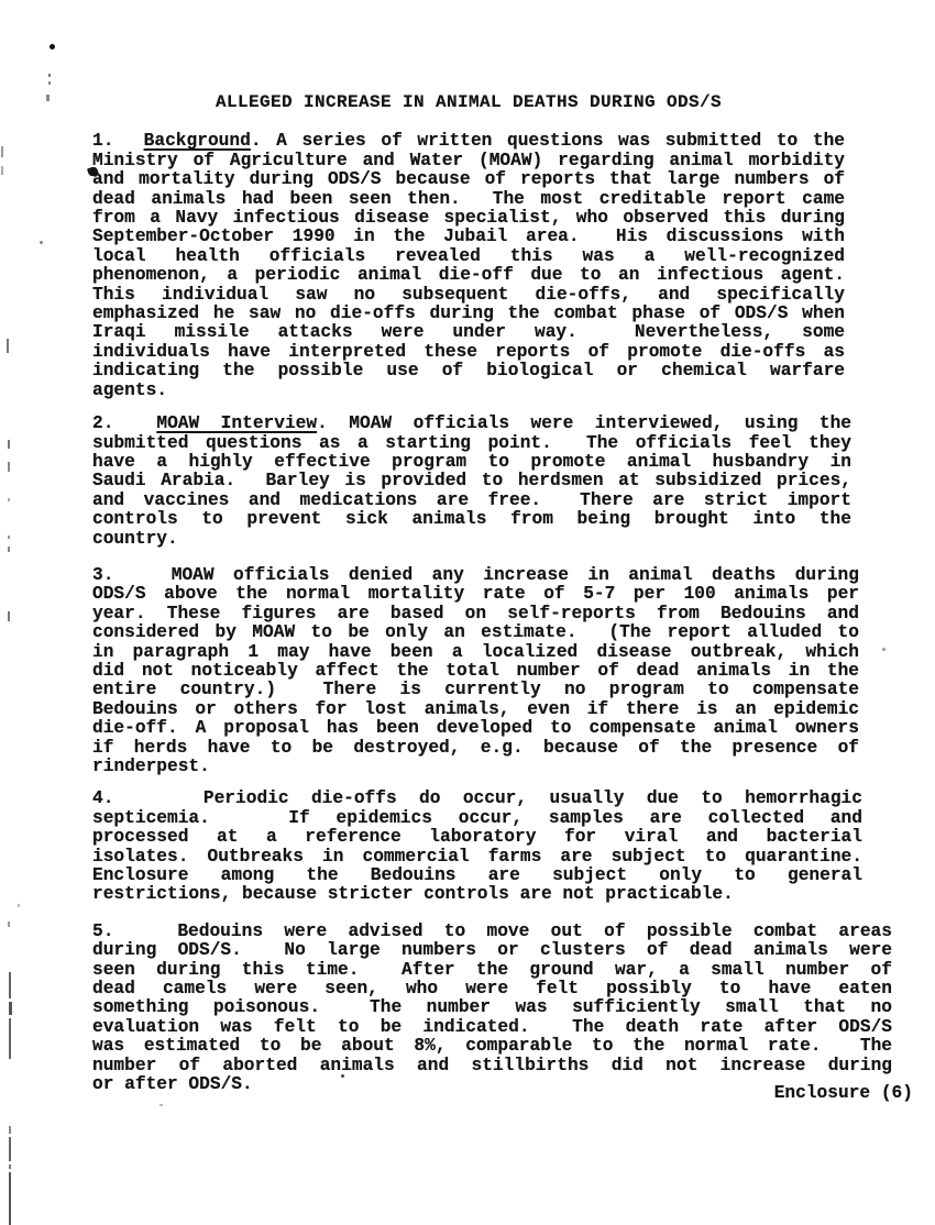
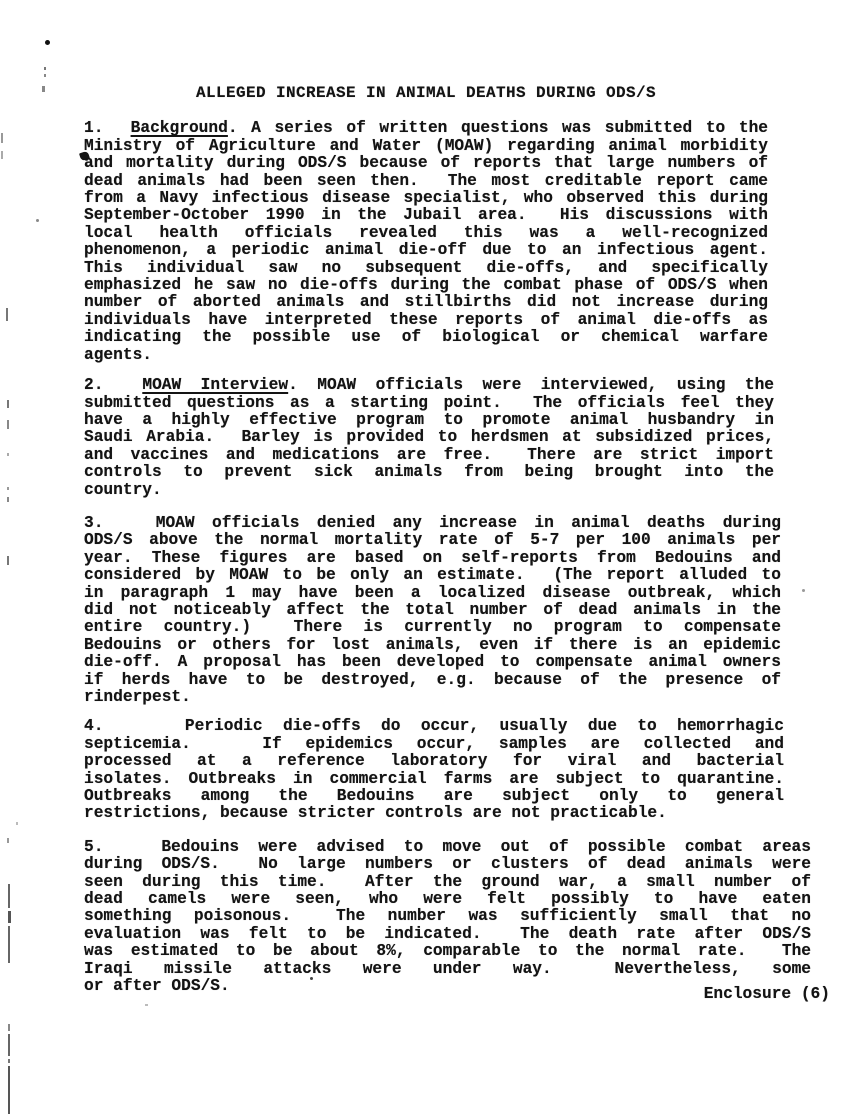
  ALLEGED INCREASE IN ANIMAL DEATHS DURING ODS/S
  1. Background. A series of written questions was submitted to the
  Ministry of Agriculture and Water (MOAW) regarding animal morbidity
  and mortality during ODS/S because of reports that large numbers of
  dead animals had been seen then. The most creditable report came
  from a Navy infectious disease specialist, who observed this during
  September-October 1990 in the Jubail area. His discussions with
  local health officials revealed this was a well-recognized
  phenomenon, a periodic animal die-off due to an infectious agent.
  This individual saw no subsequent die-offs, and specifically
  emphasized he saw no die-offs during the combat phase of ODS/S when
- Iraqi missile attacks were under way. Nevertheless, some
+ number of aborted animals and stillbirths did not increase during
- individuals have interpreted these reports of promote die-offs as
+ individuals have interpreted these reports of animal die-offs as
  indicating the possible use of biological or chemical warfare
  agents.
  2. MOAW Interview. MOAW officials were interviewed, using the
  submitted questions as a starting point. The officials feel they
  have a highly effective program to promote animal husbandry in
  Saudi Arabia. Barley is provided to herdsmen at subsidized prices,
  and vaccines and medications are free. There are strict import
  controls to prevent sick animals from being brought into the
  country.
  3. MOAW officials denied any increase in animal deaths during
  ODS/S above the normal mortality rate of 5-7 per 100 animals per
  year. These figures are based on self-reports from Bedouins and
  considered by MOAW to be only an estimate. (The report alluded to
  in paragraph 1 may have been a localized disease outbreak, which
  did not noticeably affect the total number of dead animals in the
  entire country.) There is currently no program to compensate
  Bedouins or others for lost animals, even if there is an epidemic
  die-off. A proposal has been developed to compensate animal owners
  if herds have to be destroyed, e.g. because of the presence of
  rinderpest.
  4. Periodic die-offs do occur, usually due to hemorrhagic
  septicemia. If epidemics occur, samples are collected and
  processed at a reference laboratory for viral and bacterial
  isolates. Outbreaks in commercial farms are subject to quarantine.
- Enclosure among the Bedouins are subject only to general
+ Outbreaks among the Bedouins are subject only to general
  restrictions, because stricter controls are not practicable.
  5. Bedouins were advised to move out of possible combat areas
  during ODS/S. No large numbers or clusters of dead animals were
  seen during this time. After the ground war, a small number of
  dead camels were seen, who were felt possibly to have eaten
  something poisonous. The number was sufficiently small that no
  evaluation was felt to be indicated. The death rate after ODS/S
  was estimated to be about 8%, comparable to the normal rate. The
- number of aborted animals and stillbirths did not increase during
+ Iraqi missile attacks were under way. Nevertheless, some
  or after ODS/S.
  Enclosure (6)
